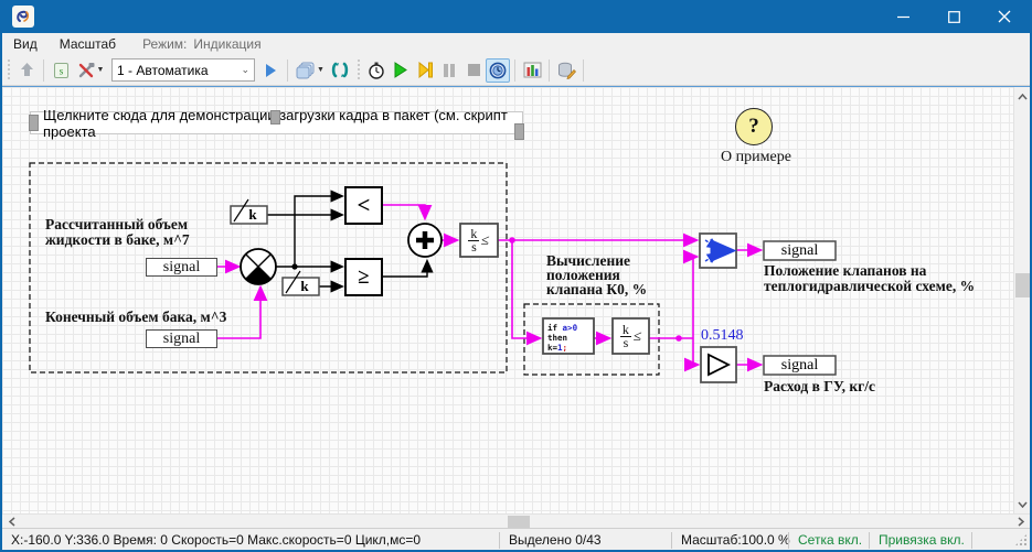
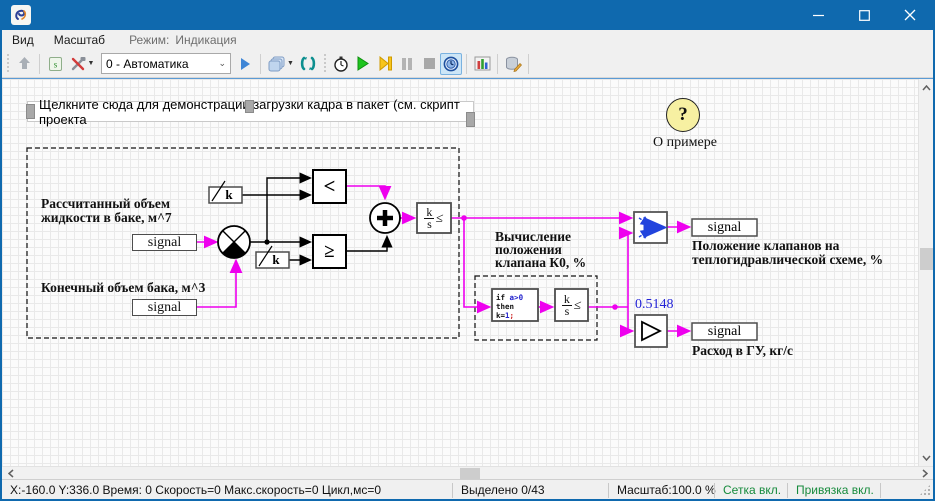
  Вид
  Масштаб
  Режим: Индикация
  s
- 1 - Автоматика
+ 0 - Автоматика
  ⌄
  Щелкните сюда для демонстраци загрузки кадра в пакет (см. скрипт проекта
  ?
  О примере
  Рассчитанный объем
  жидкости в баке, м^7
  Конечный объем бака, м^3
  signal
  signal
  k
  k
  <
  ≥
  k
  s
  Вычисление
  положения
  клапана К0, %
  if a>0
  then
  k=1;
  k
  s
  0.5148
  signal
  signal
  Положение клапанов на
  теплогидравлической схеме, %
  Расход в ГУ, кг/с
  X:-160.0 Y:336.0 Время: 0 Скорость=0 Макс.скорость=0 Цикл,мс=0
  Выделено 0/43
  Масштаб:100.0 %
  Сетка вкл.
  Привязка вкл.
